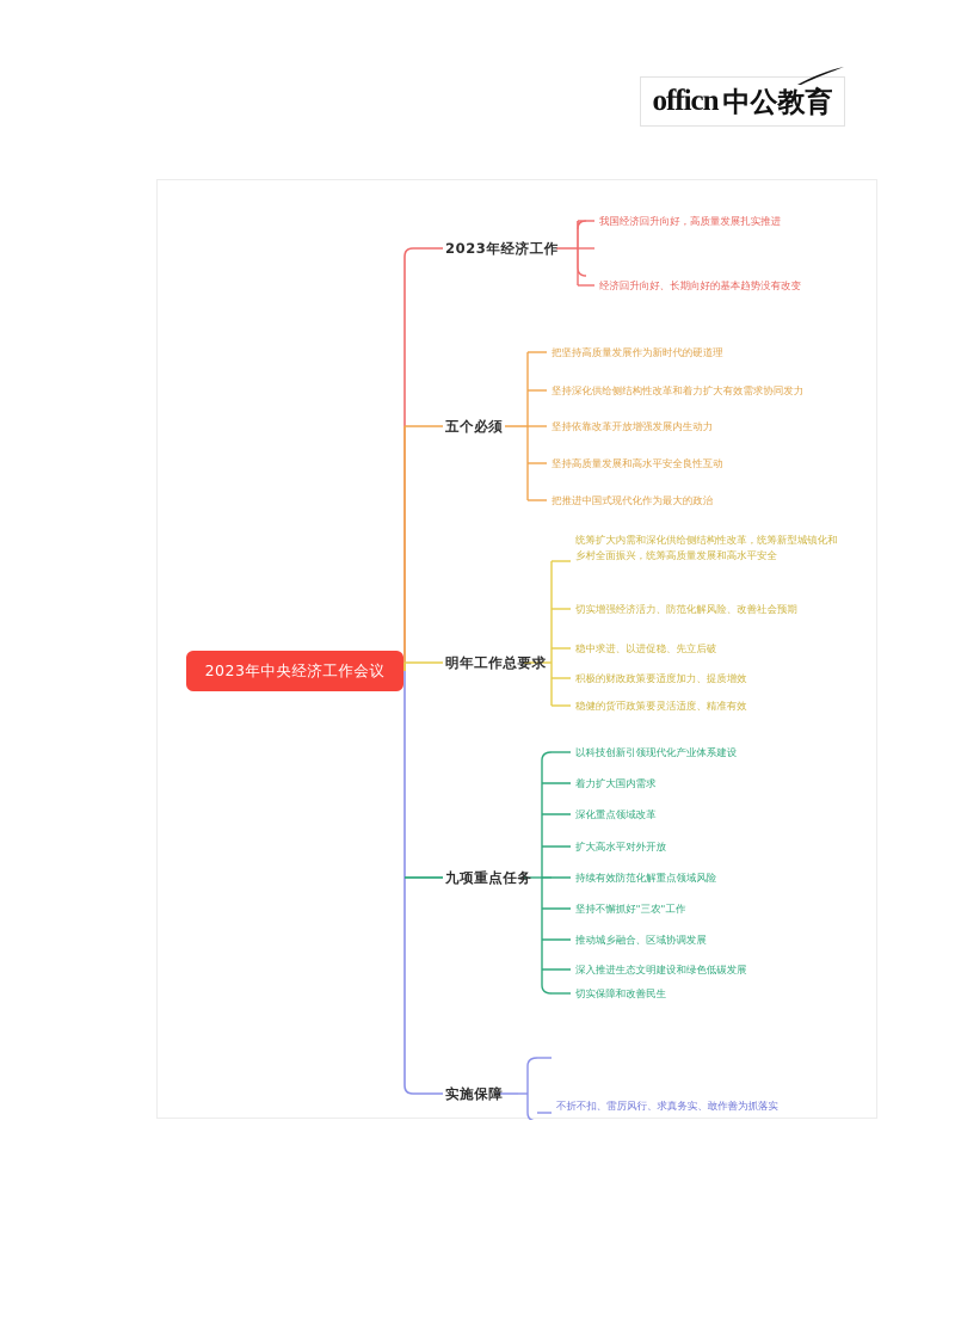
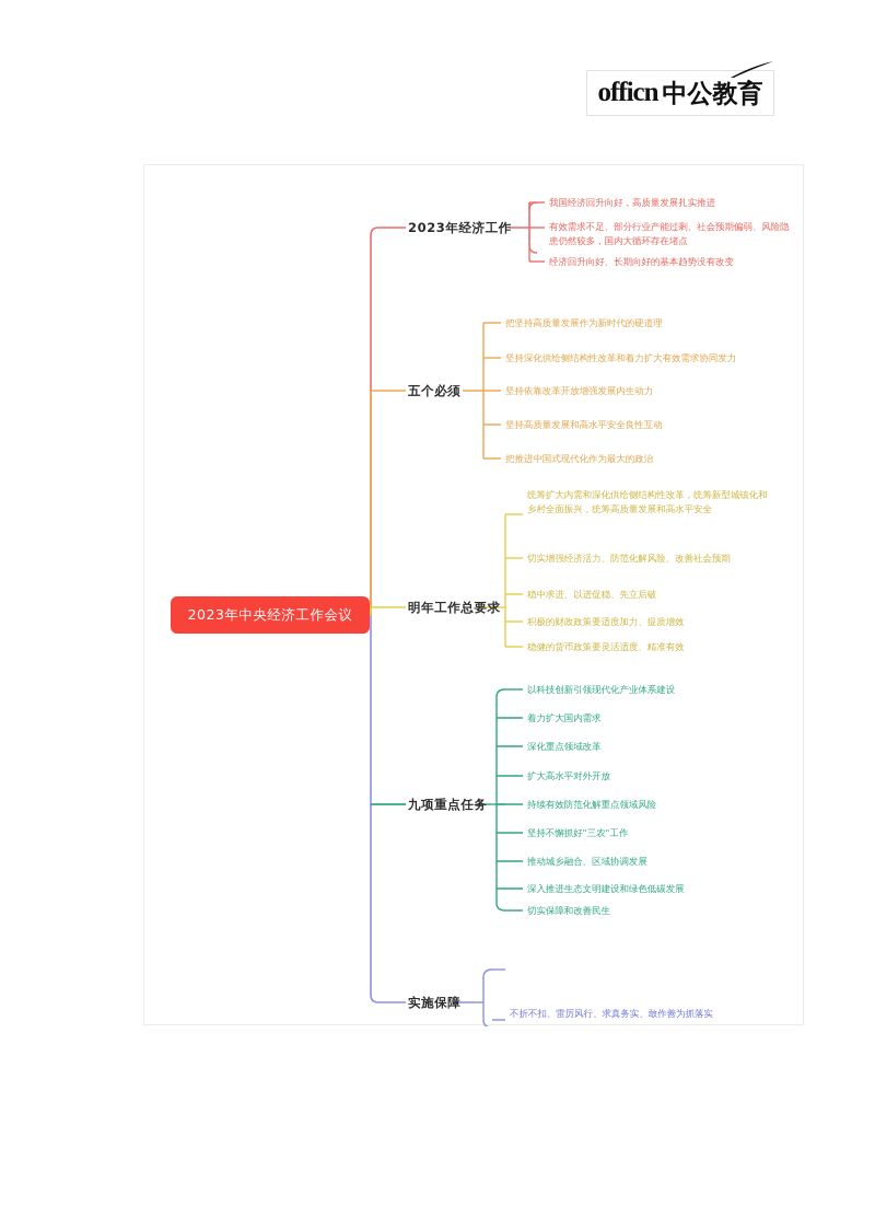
  officn
  中公教育
  2023年中央经济工作会议
  2023年经济工作
  五个必须
  明年工作总要求
  九项重点任务
  实施保障
  我国经济回升向好，高质量发展扎实推进
+ 有效需求不足、部分行业产能过剩、社会预期偏弱、风险隐患仍然较多，国内大循环存在堵点
  经济回升向好、长期向好的基本趋势没有改变
  把坚持高质量发展作为新时代的硬道理
  坚持深化供给侧结构性改革和着力扩大有效需求协同发力
  坚持依靠改革开放增强发展内生动力
  坚持高质量发展和高水平安全良性互动
  把推进中国式现代化作为最大的政治
  统筹扩大内需和深化供给侧结构性改革，统筹新型城镇化和乡村全面振兴，统筹高质量发展和高水平安全
  切实增强经济活力、防范化解风险、改善社会预期
  稳中求进、以进促稳、先立后破
  积极的财政政策要适度加力、提质增效
  稳健的货币政策要灵活适度、精准有效
  以科技创新引领现代化产业体系建设
  着力扩大国内需求
  深化重点领域改革
  扩大高水平对外开放
  持续有效防范化解重点领域风险
  坚持不懈抓好"三农"工作
  推动城乡融合、区域协调发展
  深入推进生态文明建设和绿色低碳发展
  切实保障和改善民生
  不折不扣、雷厉风行、求真务实、敢作善为抓落实
